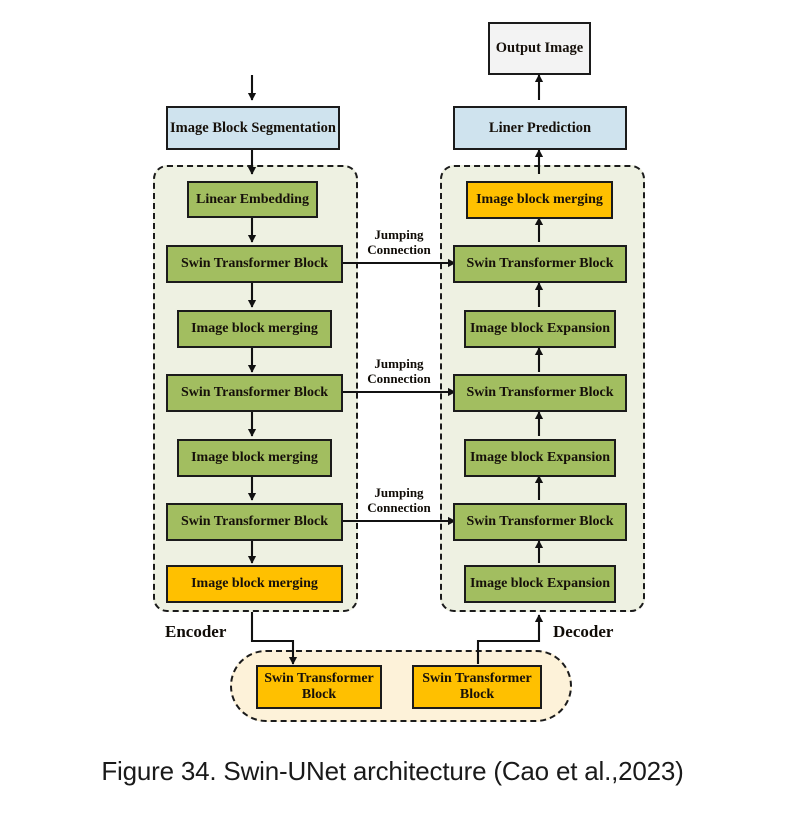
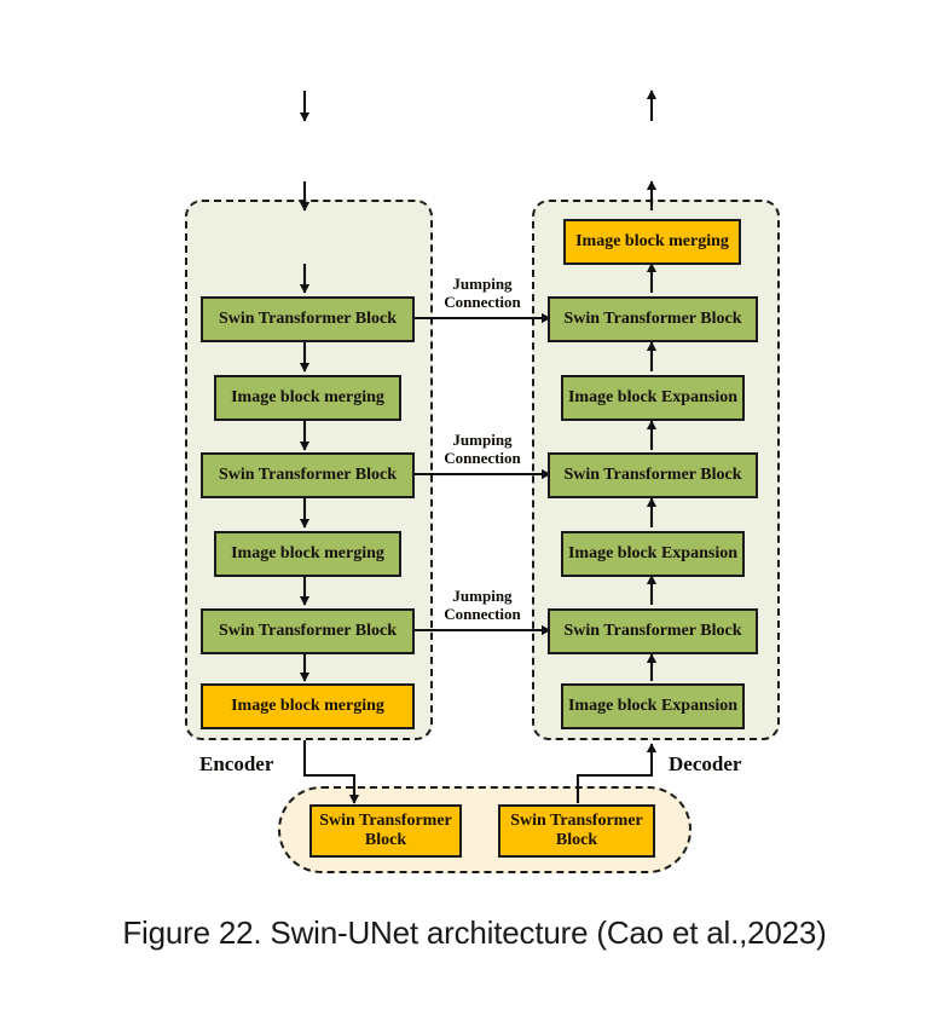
- Output Image
- Image Block Segmentation
- Liner Prediction
- Linear Embedding
  Swin Transformer Block
  Image block merging
  Swin Transformer Block
  Image block merging
  Swin Transformer Block
  Image block merging
  Image block merging
  Swin Transformer Block
  Image block Expansion
  Swin Transformer Block
  Image block Expansion
  Swin Transformer Block
  Image block Expansion
  Swin Transformer
  Block
  Swin Transformer
  Block
  Jumping
  Connection
  Jumping
  Connection
  Jumping
  Connection
  Encoder
  Decoder
- Figure 34. Swin-UNet architecture (Cao et al.,2023)
+ Figure 22. Swin-UNet architecture (Cao et al.,2023)
